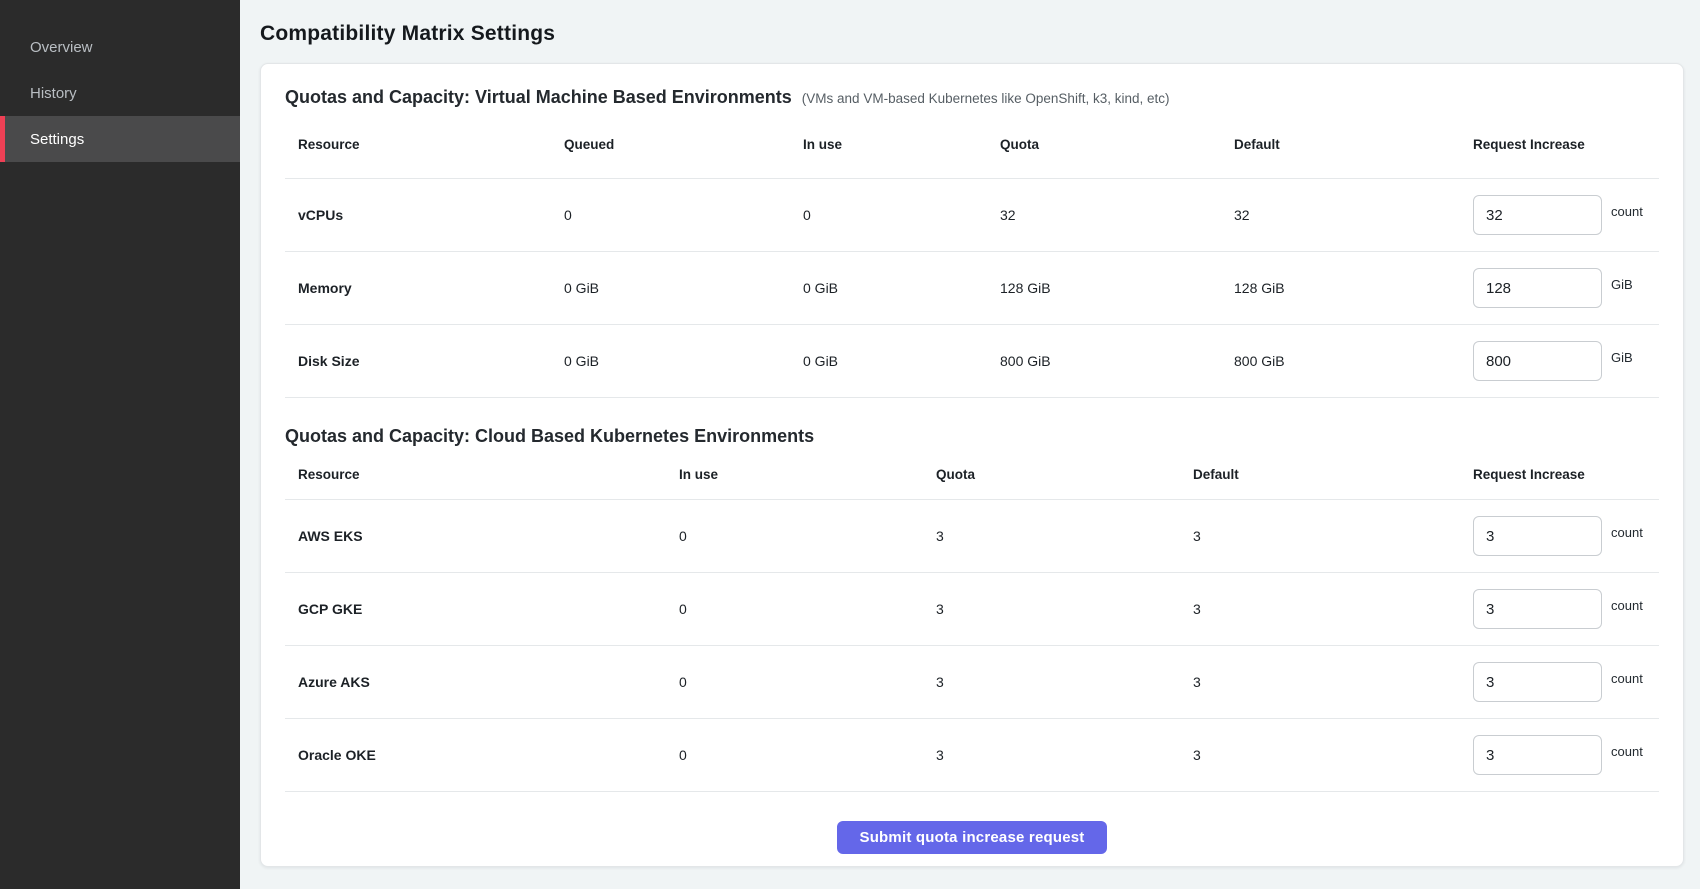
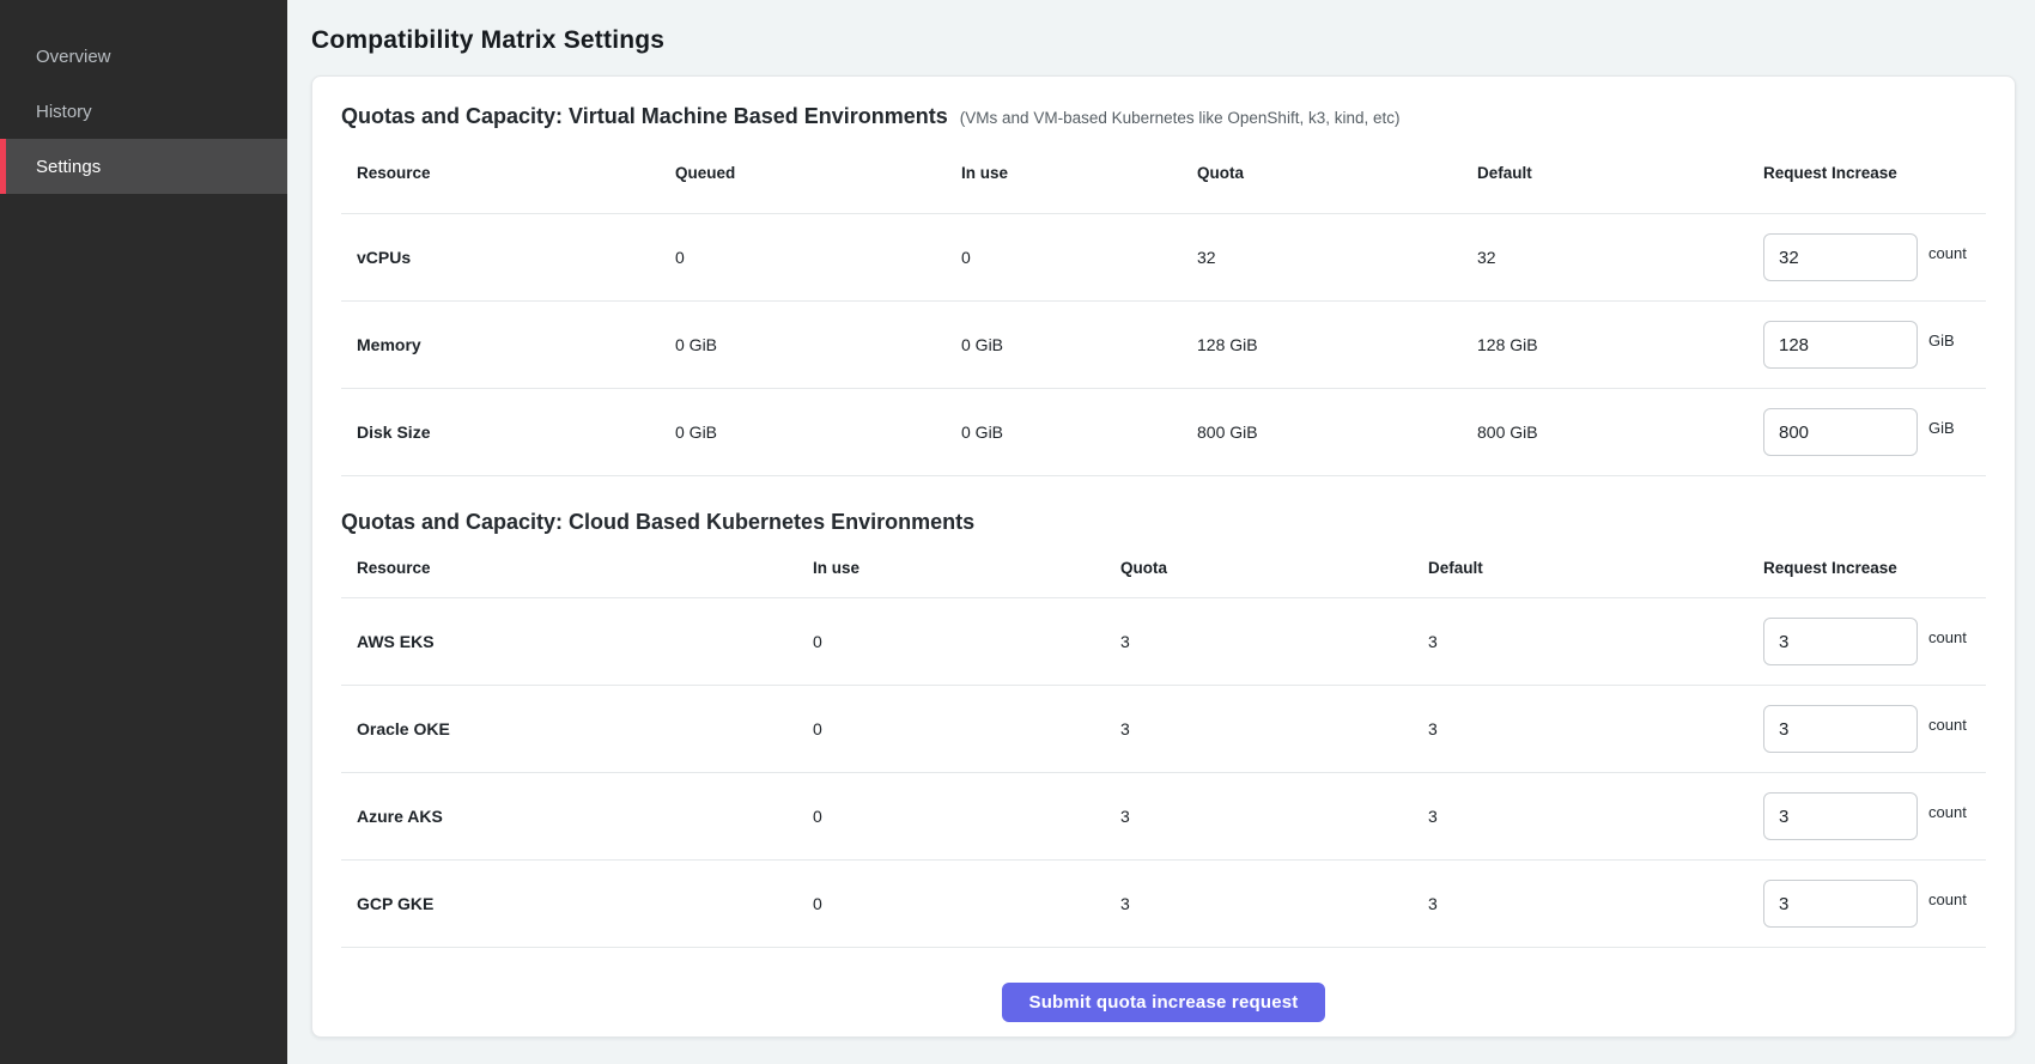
  Overview
  History
  Settings
  Compatibility Matrix Settings
  Quotas and Capacity: Virtual Machine Based Environments
  (VMs and VM-based Kubernetes like OpenShift, k3, kind, etc)
  Resource
  Queued
  In use
  Quota
  Default
  Request Increase
  vCPUs
  0
  0
  32
  32
  32
  count
  Memory
  0 GiB
  0 GiB
  128 GiB
  128 GiB
  128
  GiB
  Disk Size
  0 GiB
  0 GiB
  800 GiB
  800 GiB
  800
  GiB
  Quotas and Capacity: Cloud Based Kubernetes Environments
  Resource
  In use
  Quota
  Default
  Request Increase
  AWS EKS
  0
  3
  3
  3
  count
- GCP GKE
+ Oracle OKE
  0
  3
  3
  3
  count
  Azure AKS
  0
  3
  3
  3
  count
- Oracle OKE
+ GCP GKE
  0
  3
  3
  3
  count
  Submit quota increase request
